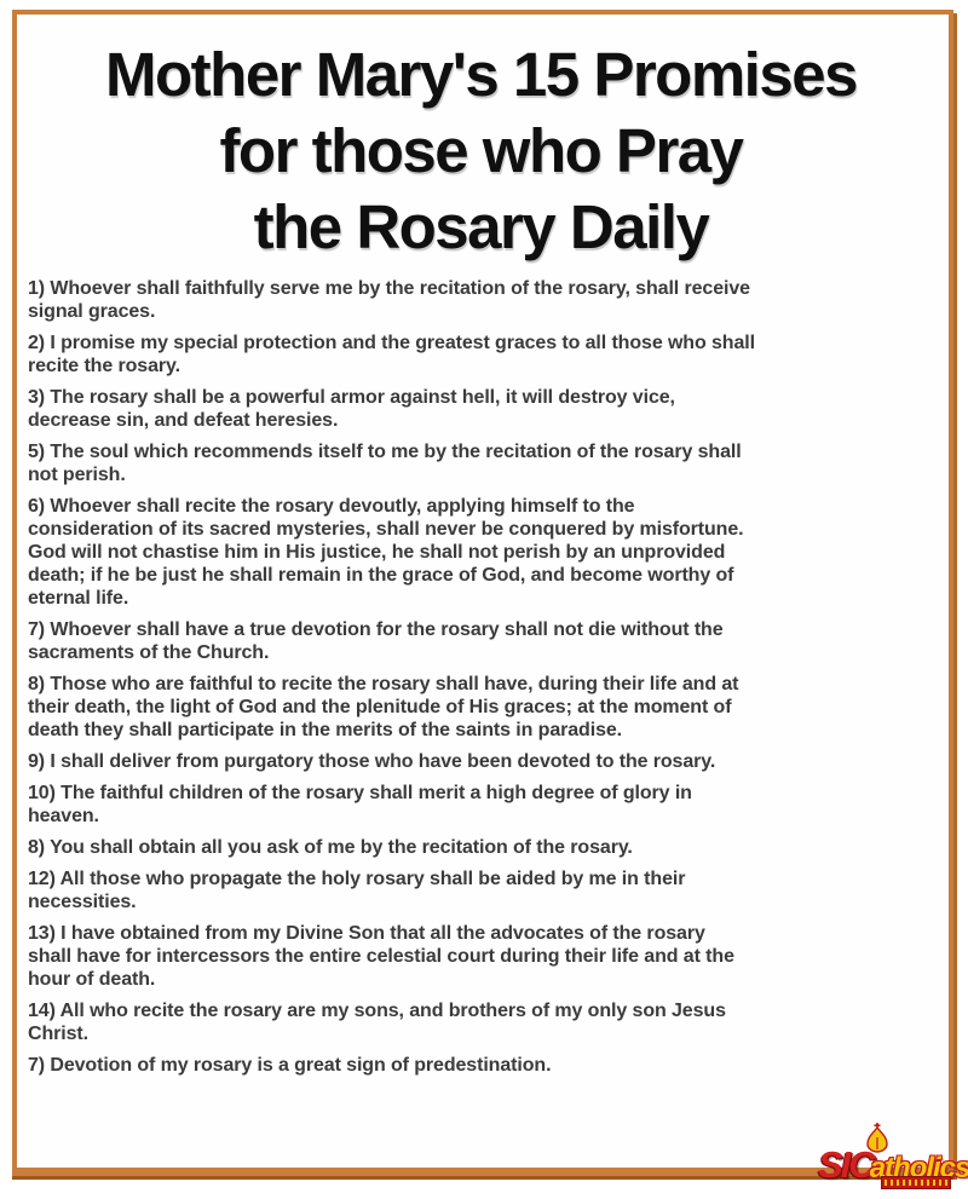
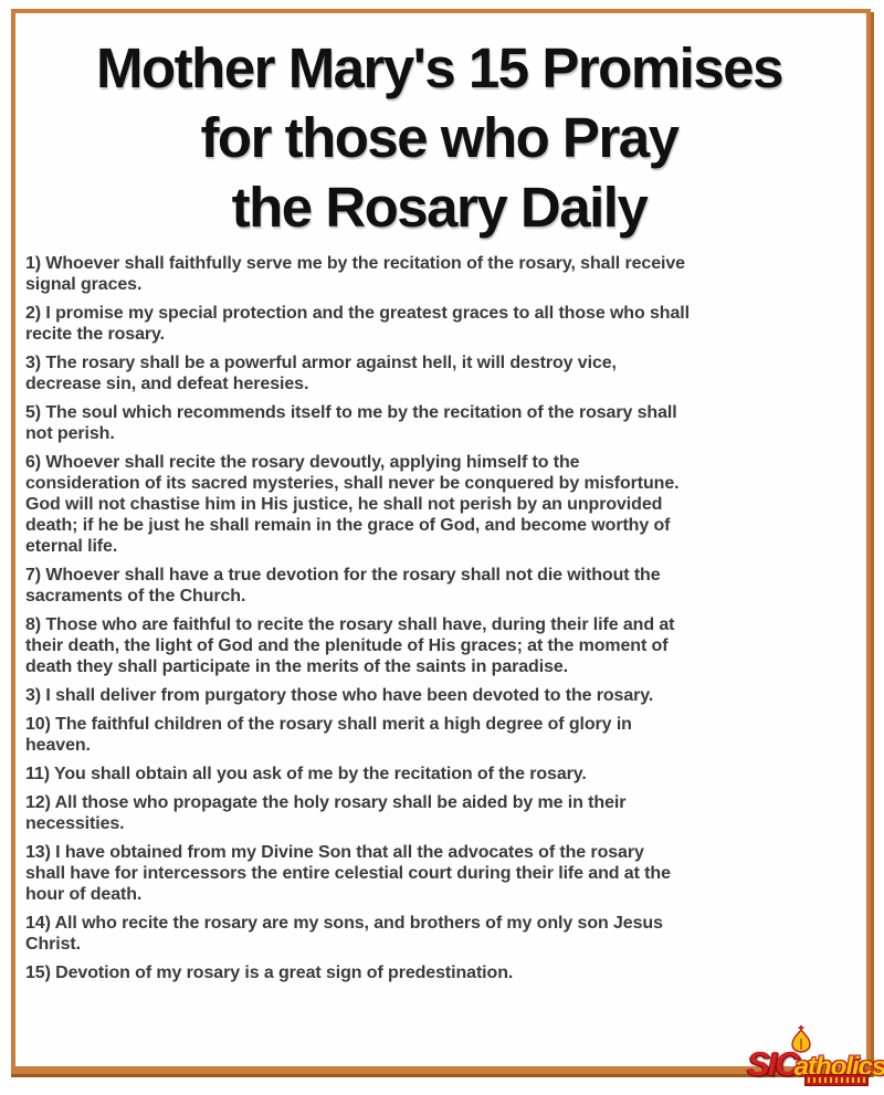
  Mother Mary's 15 Promises
  for those who Pray
  the Rosary Daily
  1) Whoever shall faithfully serve me by the recitation of the rosary, shall receive
  signal graces.
  2) I promise my special protection and the greatest graces to all those who shall
  recite the rosary.
  3) The rosary shall be a powerful armor against hell, it will destroy vice,
  decrease sin, and defeat heresies.
  5) The soul which recommends itself to me by the recitation of the rosary shall
  not perish.
  6) Whoever shall recite the rosary devoutly, applying himself to the
  consideration of its sacred mysteries, shall never be conquered by misfortune.
  God will not chastise him in His justice, he shall not perish by an unprovided
  death; if he be just he shall remain in the grace of God, and become worthy of
  eternal life.
  7) Whoever shall have a true devotion for the rosary shall not die without the
  sacraments of the Church.
  8) Those who are faithful to recite the rosary shall have, during their life and at
  their death, the light of God and the plenitude of His graces; at the moment of
  death they shall participate in the merits of the saints in paradise.
- 9) I shall deliver from purgatory those who have been devoted to the rosary.
+ 3) I shall deliver from purgatory those who have been devoted to the rosary.
  10) The faithful children of the rosary shall merit a high degree of glory in
  heaven.
- 8) You shall obtain all you ask of me by the recitation of the rosary.
+ 11) You shall obtain all you ask of me by the recitation of the rosary.
  12) All those who propagate the holy rosary shall be aided by me in their
  necessities.
  13) I have obtained from my Divine Son that all the advocates of the rosary
  shall have for intercessors the entire celestial court during their life and at the
  hour of death.
  14) All who recite the rosary are my sons, and brothers of my only son Jesus
  Christ.
- 7) Devotion of my rosary is a great sign of predestination.
+ 15) Devotion of my rosary is a great sign of predestination.
  SICatholics
